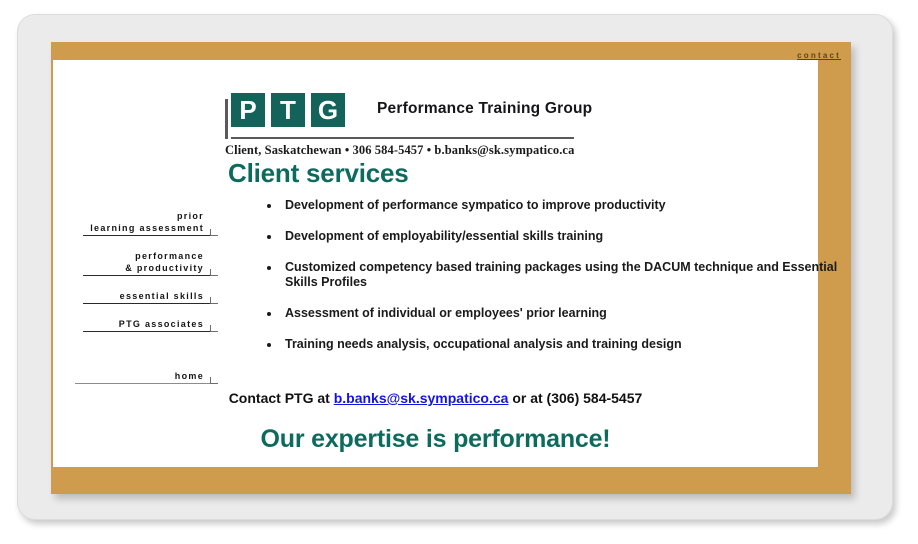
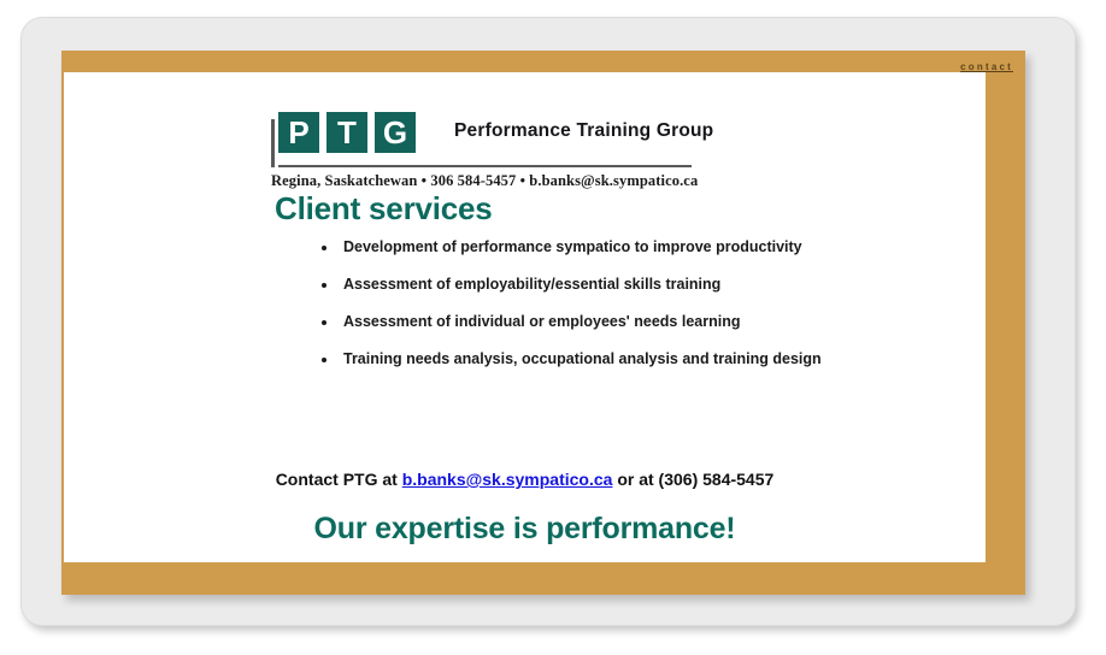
  contact
  P
  T
  G
  Performance Training Group
- Client, Saskatchewan • 306 584-5457 • b.banks@sk.sympatico.ca
+ Regina, Saskatchewan • 306 584-5457 • b.banks@sk.sympatico.ca
  Client services
- prior
- learning assessment
- performance
- & productivity
- essential skills
- PTG associates
- home
  Development of performance sympatico to improve productivity
- Development of employability/essential skills training
+ Assessment of employability/essential skills training
- Customized competency based training packages using the DACUM technique and Essential Skills Profiles
- Assessment of individual or employees' prior learning
+ Assessment of individual or employees' needs learning
  Training needs analysis, occupational analysis and training design
  Contact PTG at b.banks@sk.sympatico.ca or at (306) 584-5457
  Our expertise is performance!
